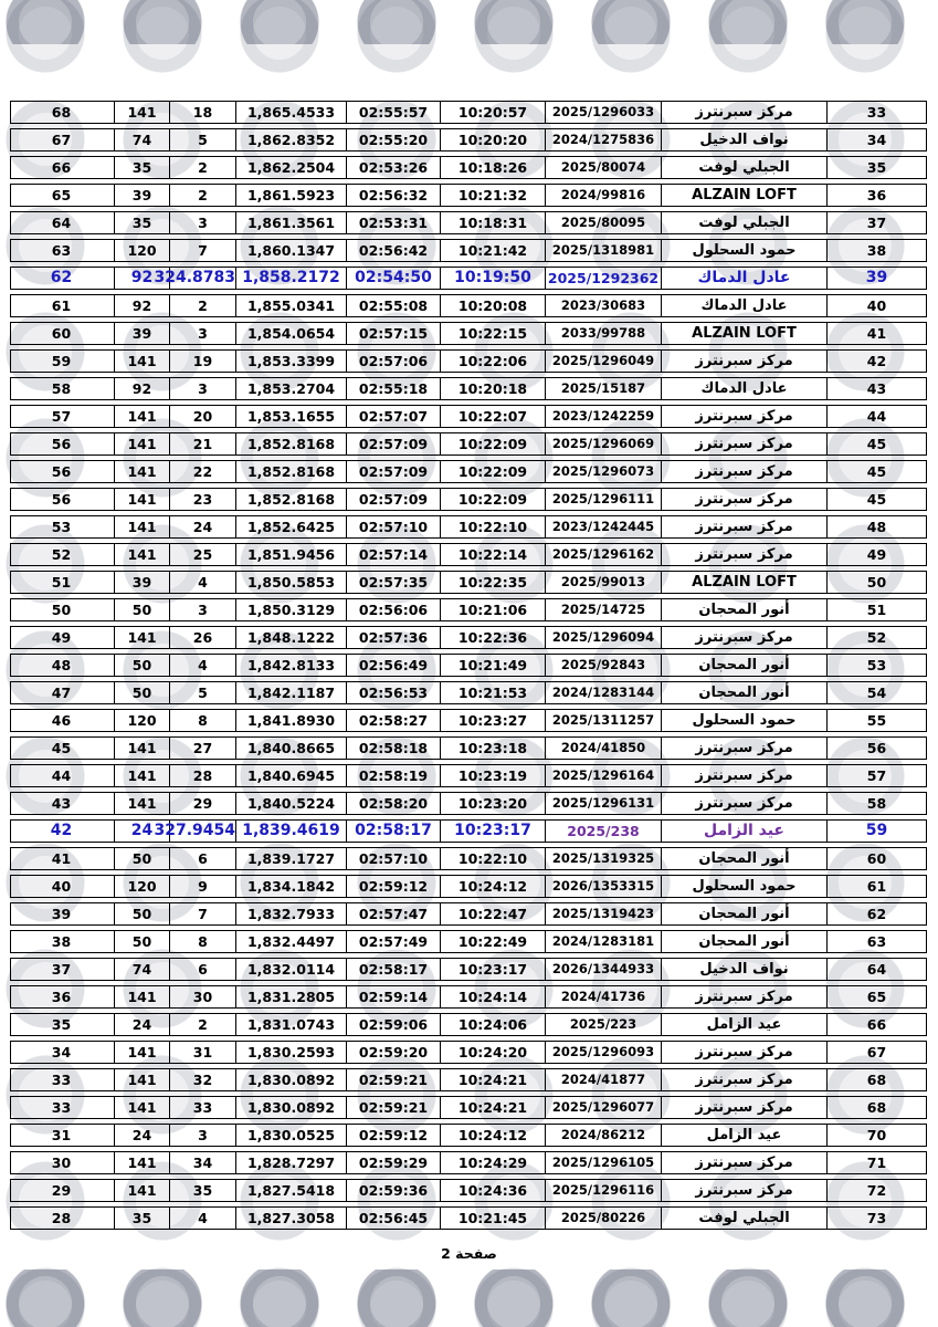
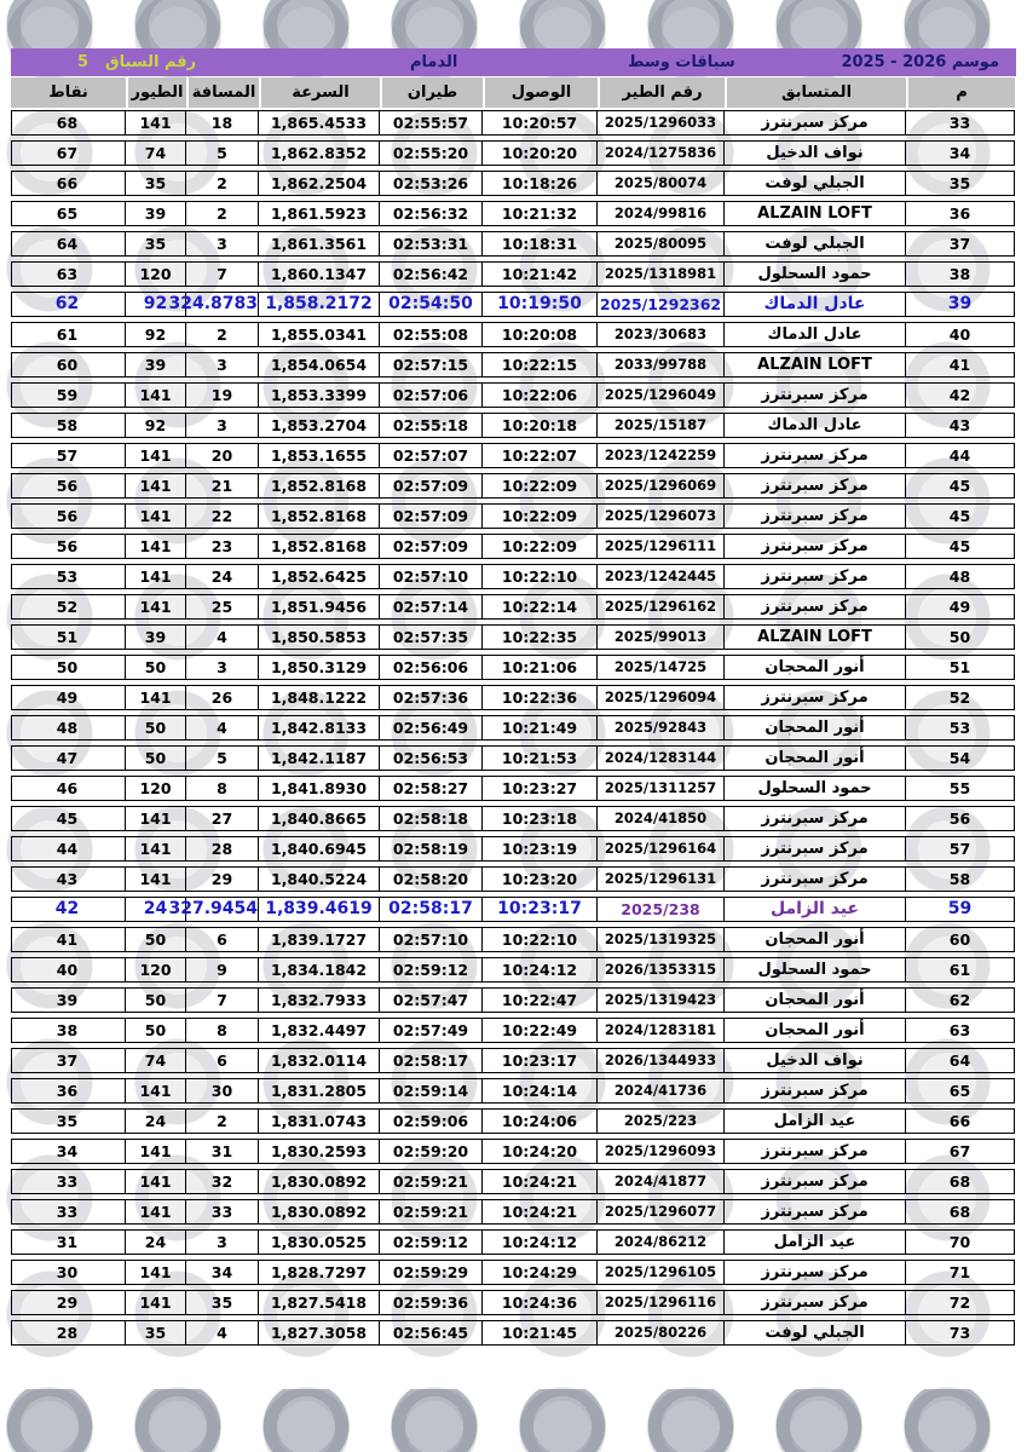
+ موسم 2025 - 2026
+ سباقات وسط
+ الدمام
+ رقم السباق5
+ م
+ المتسابق
+ رقم الطير
+ الوصول
+ طيران
+ السرعة
+ المسافة
+ الطيور
+ نقاط
  33
  مركز سبرنترز
  2025/1296033
  10:20:57
  02:55:57
  1,865.4533
  18
  141
  68
  34
  نواف الدخيل
  2024/1275836
  10:20:20
  02:55:20
  1,862.8352
  5
  74
  67
  35
  الجبلي لوفت
  2025/80074
  10:18:26
  02:53:26
  1,862.2504
  2
  35
  66
  36
  ALZAIN LOFT
  2024/99816
  10:21:32
  02:56:32
  1,861.5923
  2
  39
  65
  37
  الجبلي لوفت
  2025/80095
  10:18:31
  02:53:31
  1,861.3561
  3
  35
  64
  38
  حمود السحلول
  2025/1318981
  10:21:42
  02:56:42
  1,860.1347
  7
  120
  63
  39
  عادل الدماك
  2025/1292362
  10:19:50
  02:54:50
  1,858.2172
  324.8783
  92
  62
  40
  عادل الدماك
  2023/30683
  10:20:08
  02:55:08
  1,855.0341
  2
  92
  61
  41
  ALZAIN LOFT
  2033/99788
  10:22:15
  02:57:15
  1,854.0654
  3
  39
  60
  42
  مركز سبرنترز
  2025/1296049
  10:22:06
  02:57:06
  1,853.3399
  19
  141
  59
  43
  عادل الدماك
  2025/15187
  10:20:18
  02:55:18
  1,853.2704
  3
  92
  58
  44
  مركز سبرنترز
  2023/1242259
  10:22:07
  02:57:07
  1,853.1655
  20
  141
  57
  45
  مركز سبرنترز
  2025/1296069
  10:22:09
  02:57:09
  1,852.8168
  21
  141
  56
  45
  مركز سبرنترز
  2025/1296073
  10:22:09
  02:57:09
  1,852.8168
  22
  141
  56
  45
  مركز سبرنترز
  2025/1296111
  10:22:09
  02:57:09
  1,852.8168
  23
  141
  56
  48
  مركز سبرنترز
  2023/1242445
  10:22:10
  02:57:10
  1,852.6425
  24
  141
  53
  49
  مركز سبرنترز
  2025/1296162
  10:22:14
  02:57:14
  1,851.9456
  25
  141
  52
  50
  ALZAIN LOFT
  2025/99013
  10:22:35
  02:57:35
  1,850.5853
  4
  39
  51
  51
  أنور المحجان
  2025/14725
  10:21:06
  02:56:06
  1,850.3129
  3
  50
  50
  52
  مركز سبرنترز
  2025/1296094
  10:22:36
  02:57:36
  1,848.1222
  26
  141
  49
  53
  أنور المحجان
  2025/92843
  10:21:49
  02:56:49
  1,842.8133
  4
  50
  48
  54
  أنور المحجان
  2024/1283144
  10:21:53
  02:56:53
  1,842.1187
  5
  50
  47
  55
  حمود السحلول
  2025/1311257
  10:23:27
  02:58:27
  1,841.8930
  8
  120
  46
  56
  مركز سبرنترز
  2024/41850
  10:23:18
  02:58:18
  1,840.8665
  27
  141
  45
  57
  مركز سبرنترز
  2025/1296164
  10:23:19
  02:58:19
  1,840.6945
  28
  141
  44
  58
  مركز سبرنترز
  2025/1296131
  10:23:20
  02:58:20
  1,840.5224
  29
  141
  43
  59
  عيد الزامل
  2025/238
  10:23:17
  02:58:17
  1,839.4619
  327.9454
  24
  42
  60
  أنور المحجان
  2025/1319325
  10:22:10
  02:57:10
  1,839.1727
  6
  50
  41
  61
  حمود السحلول
  2026/1353315
  10:24:12
  02:59:12
  1,834.1842
  9
  120
  40
  62
  أنور المحجان
  2025/1319423
  10:22:47
  02:57:47
  1,832.7933
  7
  50
  39
  63
  أنور المحجان
  2024/1283181
  10:22:49
  02:57:49
  1,832.4497
  8
  50
  38
  64
  نواف الدخيل
  2026/1344933
  10:23:17
  02:58:17
  1,832.0114
  6
  74
  37
  65
  مركز سبرنترز
  2024/41736
  10:24:14
  02:59:14
  1,831.2805
  30
  141
  36
  66
  عيد الزامل
  2025/223
  10:24:06
  02:59:06
  1,831.0743
  2
  24
  35
  67
  مركز سبرنترز
  2025/1296093
  10:24:20
  02:59:20
  1,830.2593
  31
  141
  34
  68
  مركز سبرنترز
  2024/41877
  10:24:21
  02:59:21
  1,830.0892
  32
  141
  33
  68
  مركز سبرنترز
  2025/1296077
  10:24:21
  02:59:21
  1,830.0892
  33
  141
  33
  70
  عيد الزامل
  2024/86212
  10:24:12
  02:59:12
  1,830.0525
  3
  24
  31
  71
  مركز سبرنترز
  2025/1296105
  10:24:29
  02:59:29
  1,828.7297
  34
  141
  30
  72
  مركز سبرنترز
  2025/1296116
  10:24:36
  02:59:36
  1,827.5418
  35
  141
  29
  73
  الجبلي لوفت
  2025/80226
  10:21:45
  02:56:45
  1,827.3058
  4
  35
  28
- صفحة 2
